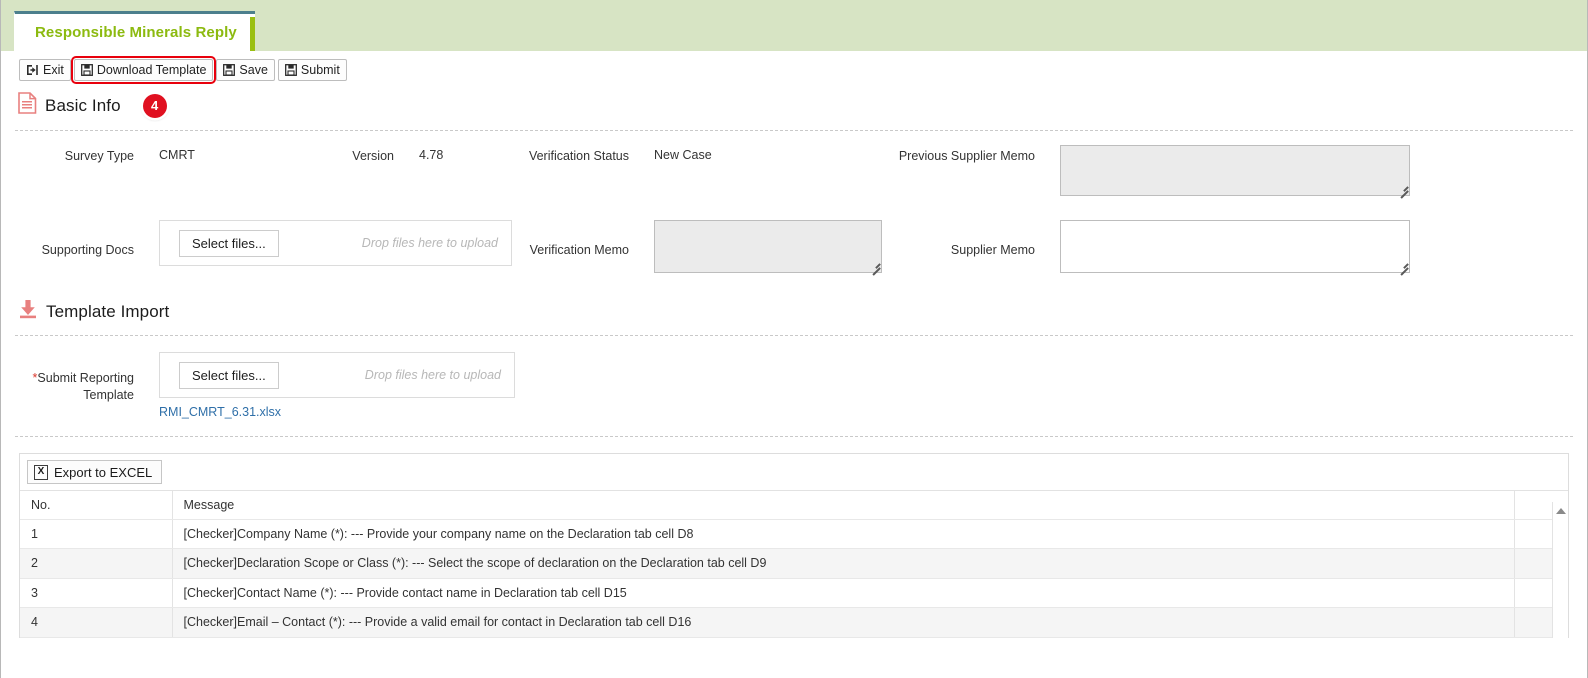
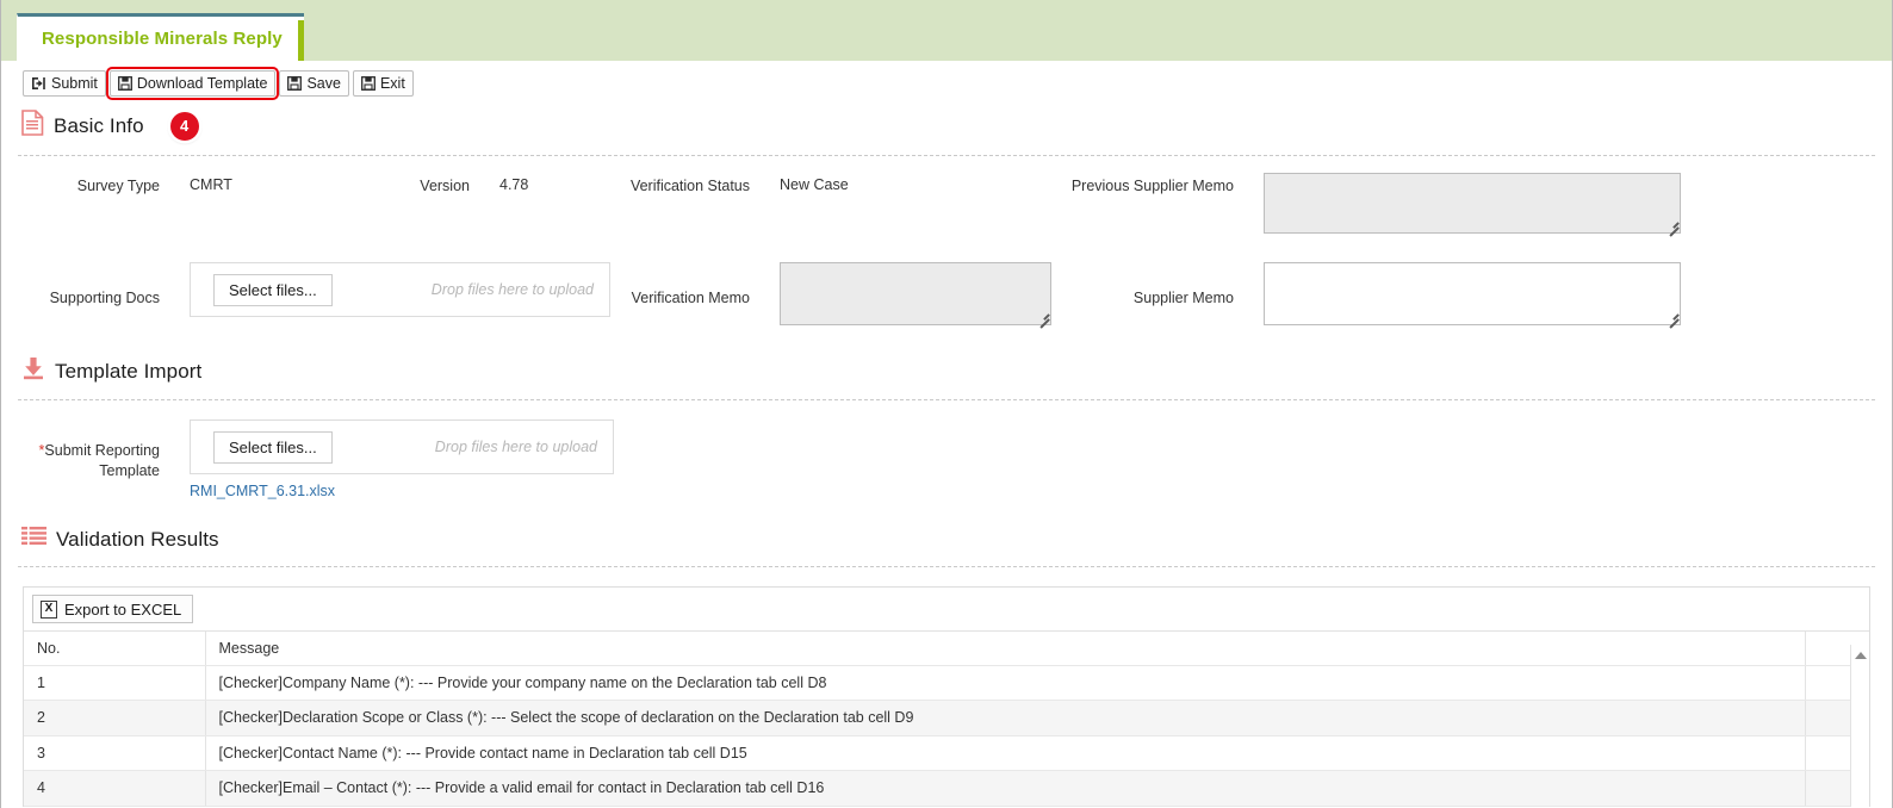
  Responsible Minerals Reply
- Exit
+ Submit
  Download Template
  Save
- Submit
+ Exit
  Basic Info
  4
  Survey Type
  CMRT
  Version
  4.78
  Verification Status
  New Case
  Previous Supplier Memo
  Supporting Docs
  Select files...
  Drop files here to upload
  Verification Memo
  Supplier Memo
  Template Import
  *Submit Reporting
  Template
  Select files...
  Drop files here to upload
  RMI_CMRT_6.31.xlsx
+ Validation Results
  X
  Export to EXCEL
  No.	Message
  1	[Checker]Company Name (*): --- Provide your company name on the Declaration tab cell D8
  2	[Checker]Declaration Scope or Class (*): --- Select the scope of declaration on the Declaration tab cell D9
  3	[Checker]Contact Name (*): --- Provide contact name in Declaration tab cell D15
  4	[Checker]Email – Contact (*): --- Provide a valid email for contact in Declaration tab cell D16
